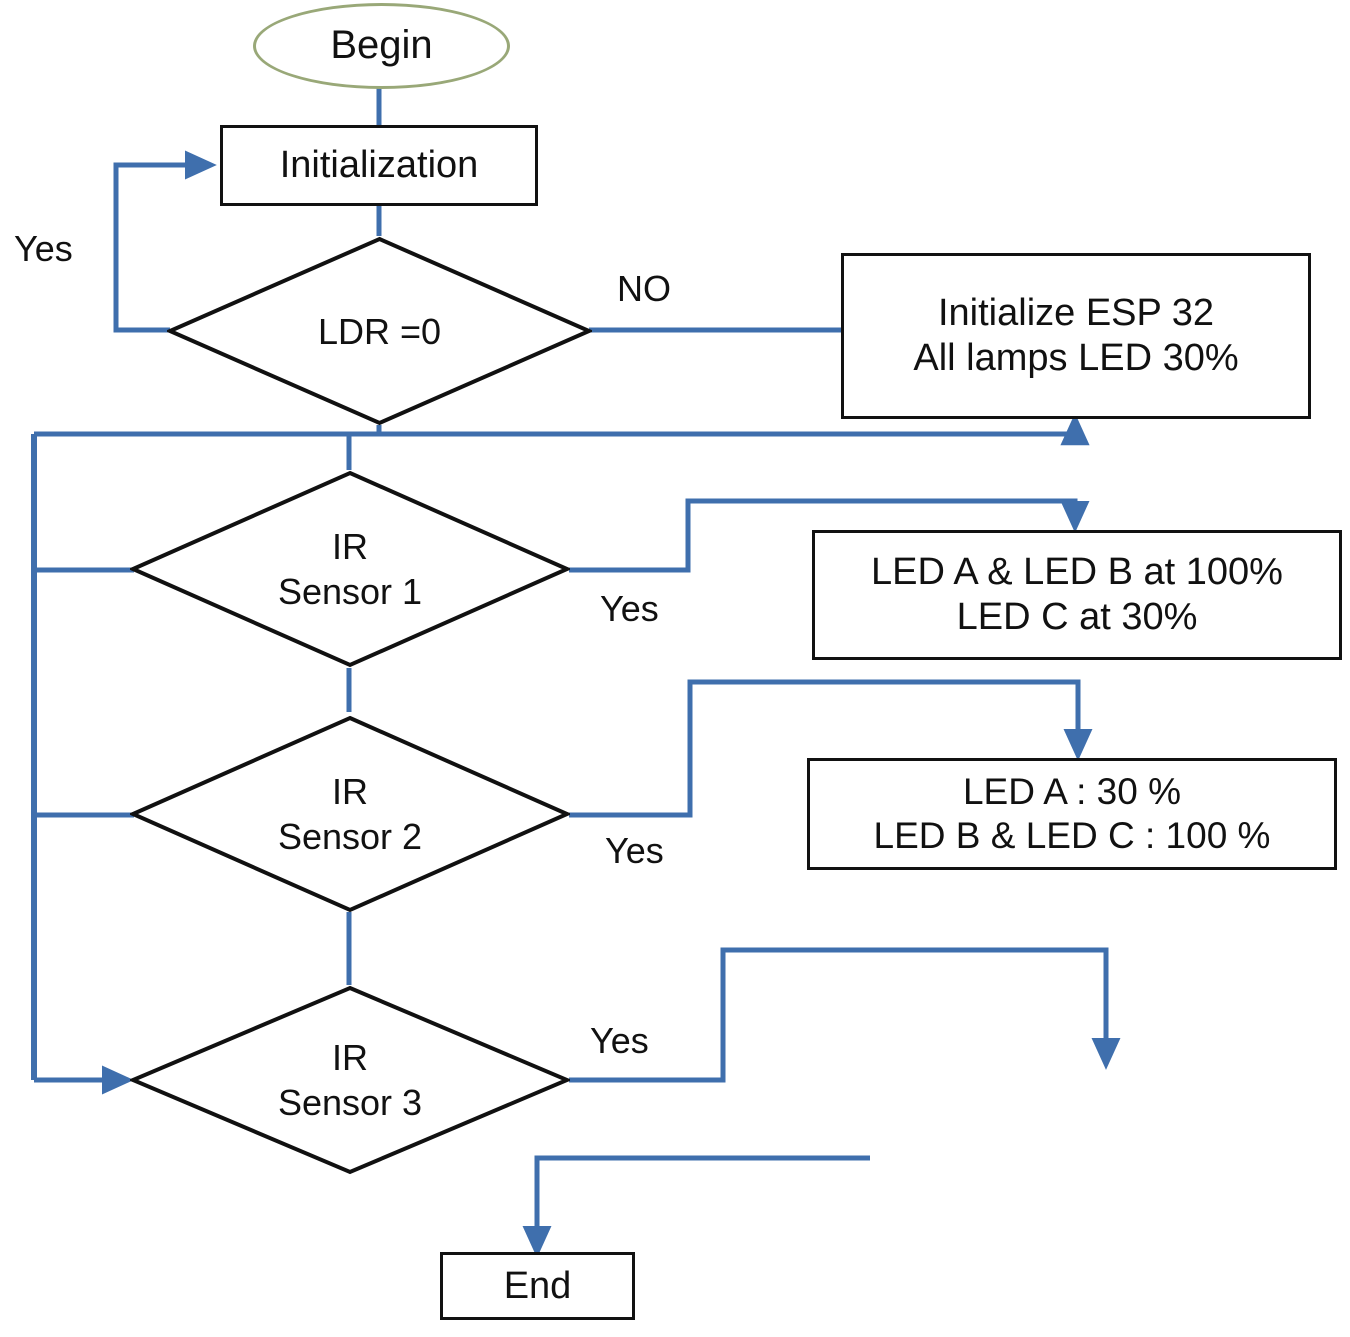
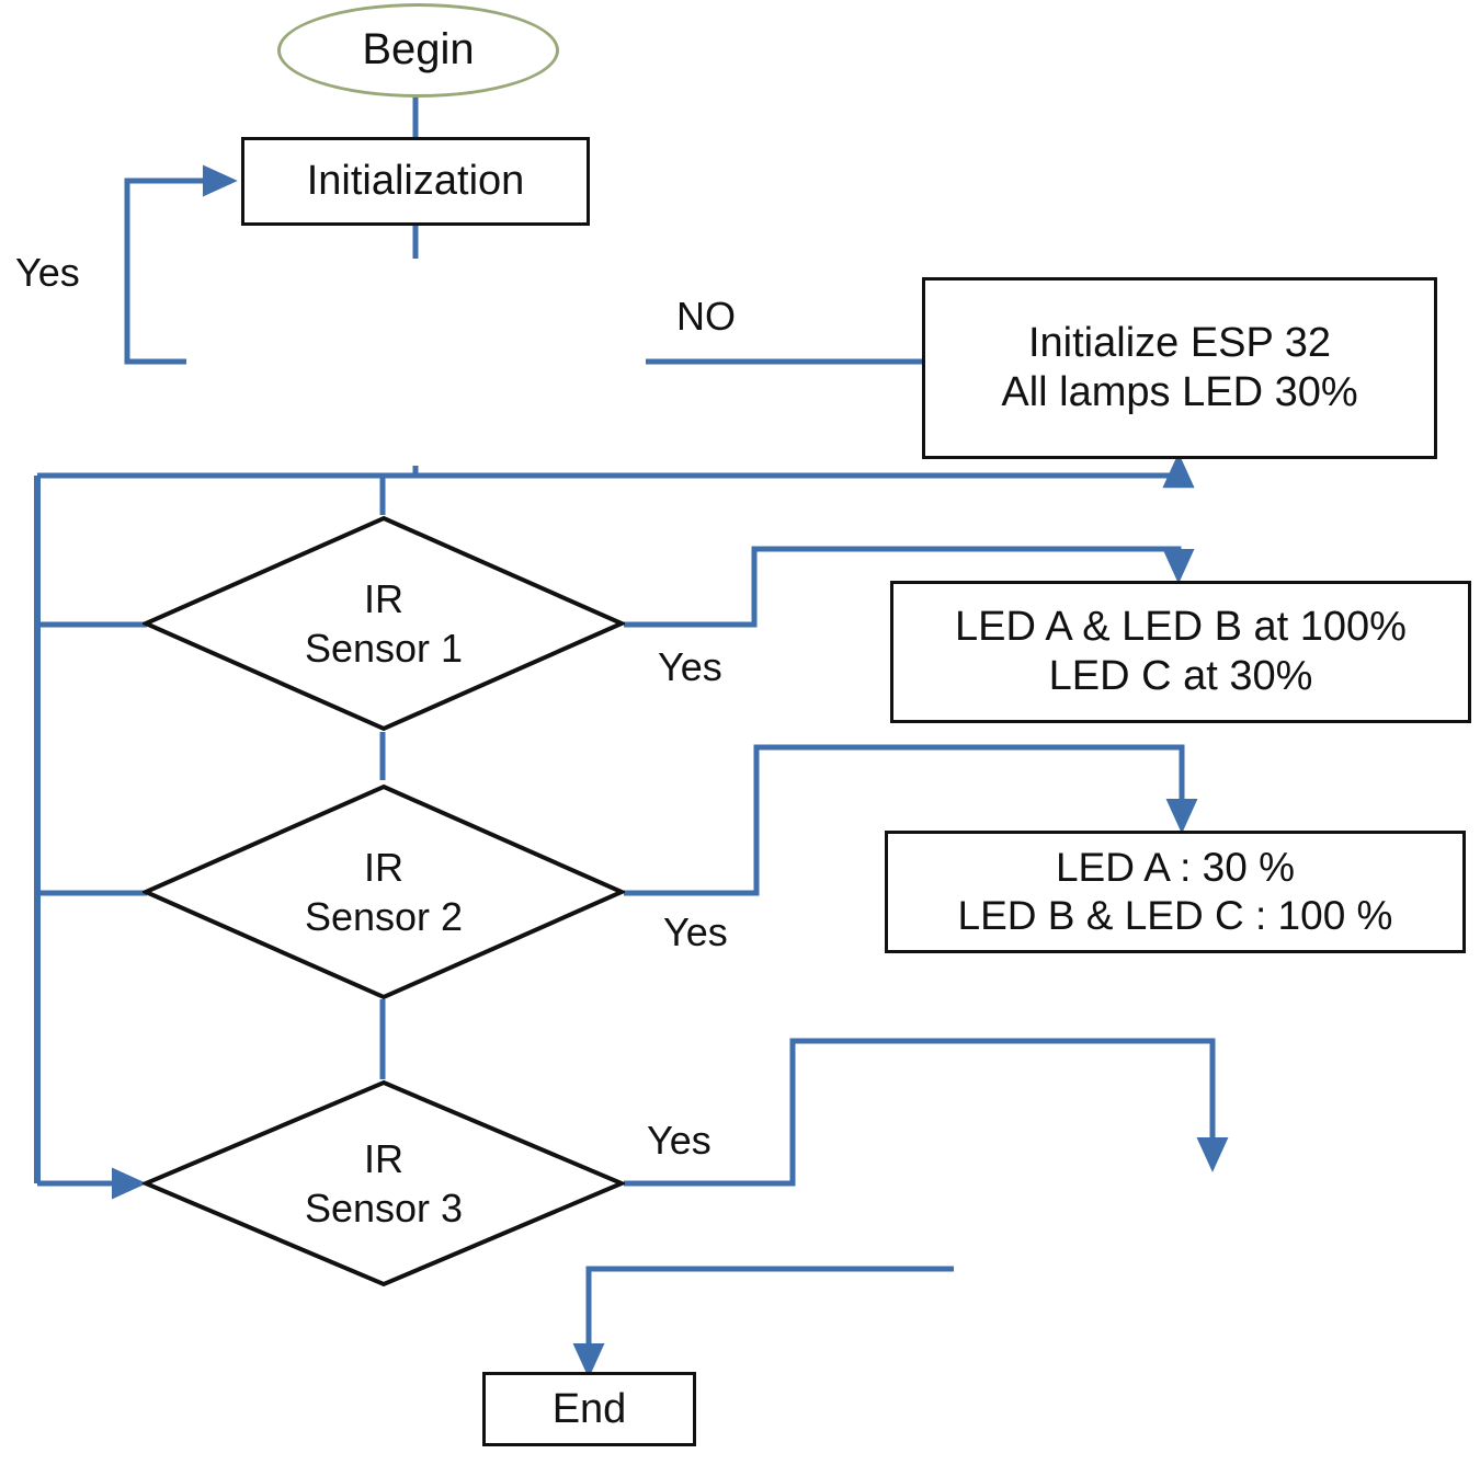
  Begin
  Initialization
- LDR =0
  Initialize ESP 32
  All lamps LED 30%
  IR
  Sensor 1
  LED A & LED B at 100%
  LED C at 30%
  IR
  Sensor 2
  LED A : 30 %
  LED B & LED C : 100 %
  IR
  Sensor 3
  End
  Yes
  NO
  Yes
  Yes
  Yes
